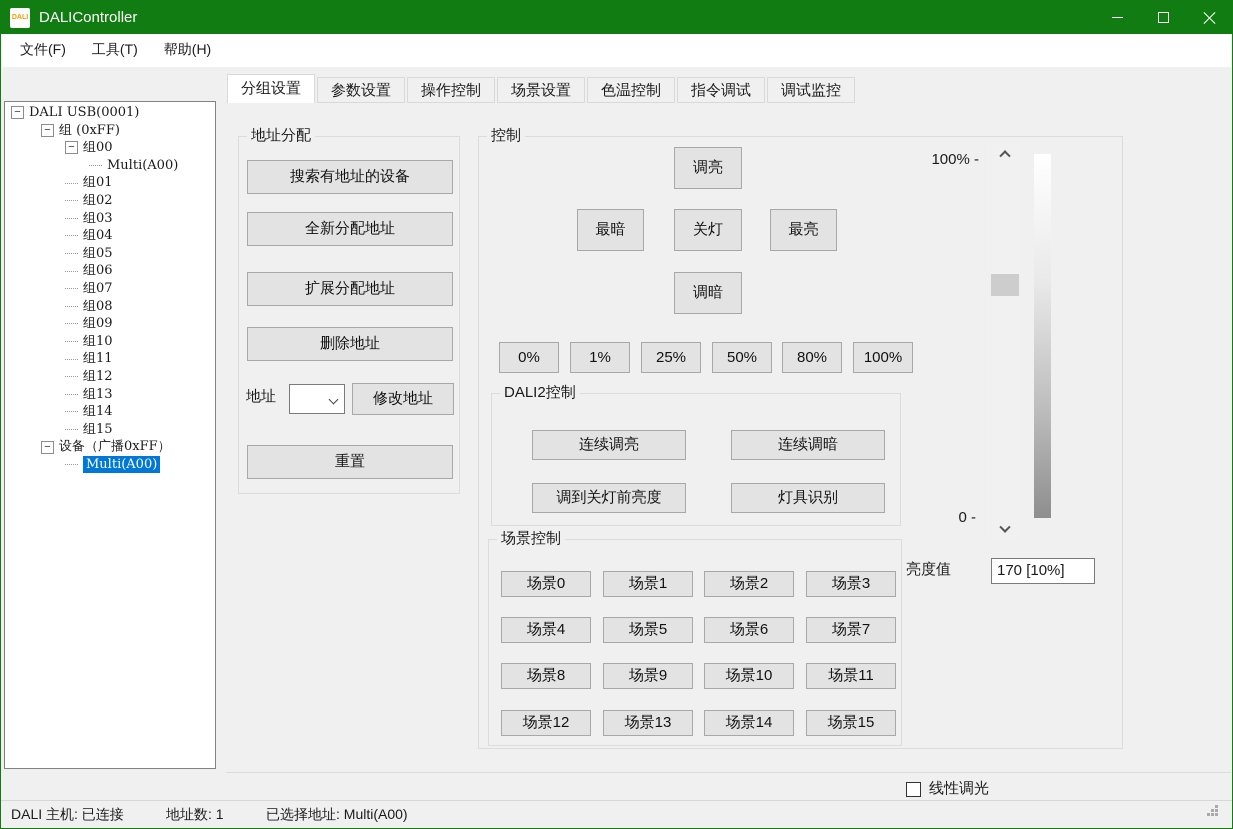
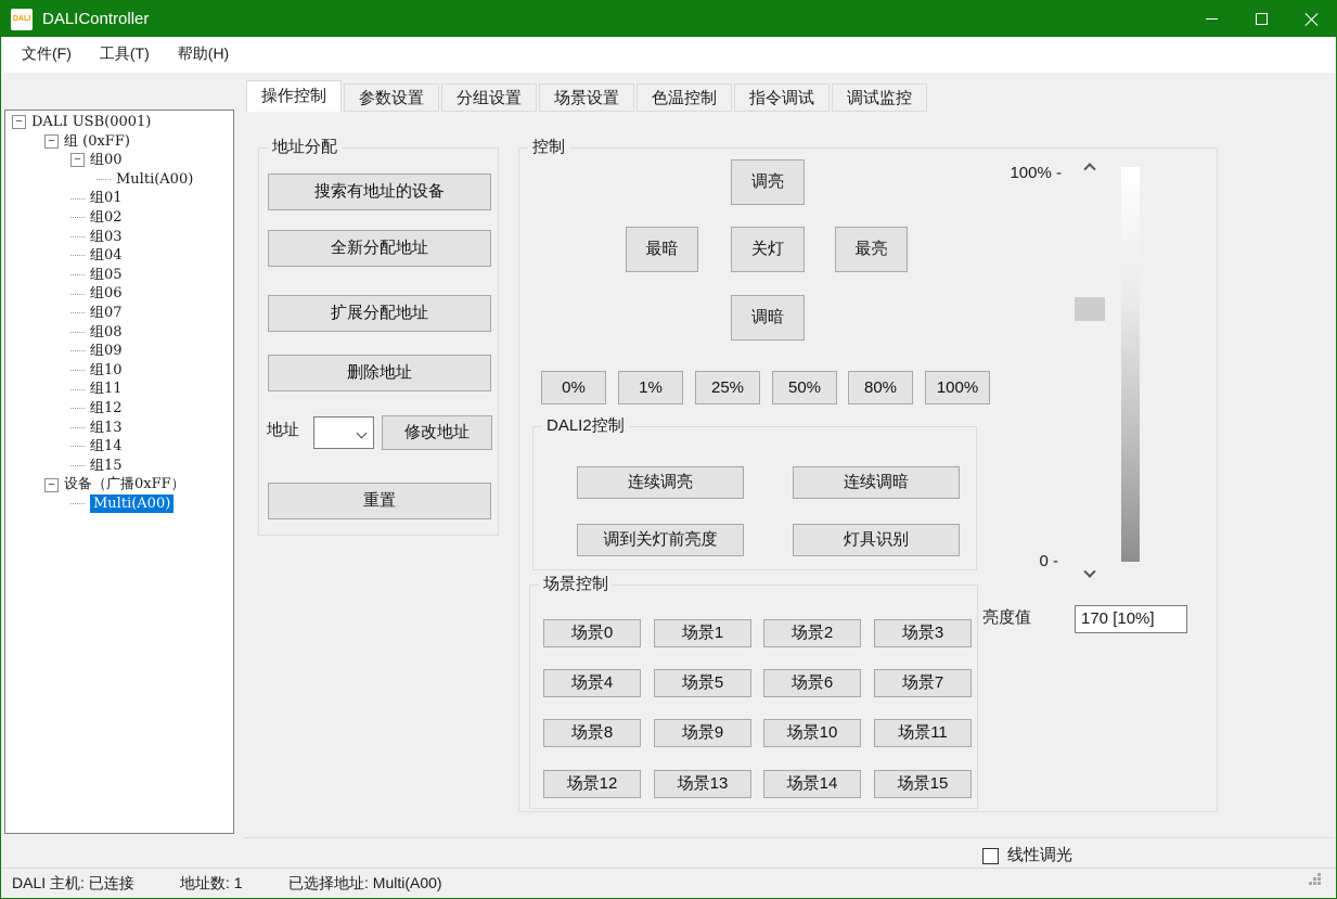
  DALIController
  文件(F)
  工具(T)
  帮助(H)
  DALI USB(0001)
  组 (0xFF)
  组00
  Multi(A00)
  组01
  组02
  组03
  组04
  组05
  组06
  组07
  组08
  组09
  组10
  组11
  组12
  组13
  组14
  组15
  设备（广播0xFF）
  Multi(A00)
- 分组设置
+ 操作控制
  参数设置
- 操作控制
+ 分组设置
  场景设置
  色温控制
  指令调试
  调试监控
  地址分配
  搜索有地址的设备
  全新分配地址
  扩展分配地址
  删除地址
  地址
  修改地址
  重置
  控制
  调亮
  最暗
  关灯
  最亮
  调暗
  0%
  1%
  25%
  50%
  80%
  100%
  DALI2控制
  连续调亮
  连续调暗
  调到关灯前亮度
  灯具识别
  场景控制
  场景0
  场景1
  场景2
  场景3
  场景4
  场景5
  场景6
  场景7
  场景8
  场景9
  场景10
  场景11
  场景12
  场景13
  场景14
  场景15
  100% -
  0 -
  亮度值
  170 [10%]
  线性调光
  DALI 主机: 已连接
  地址数: 1
  已选择地址: Multi(A00)
